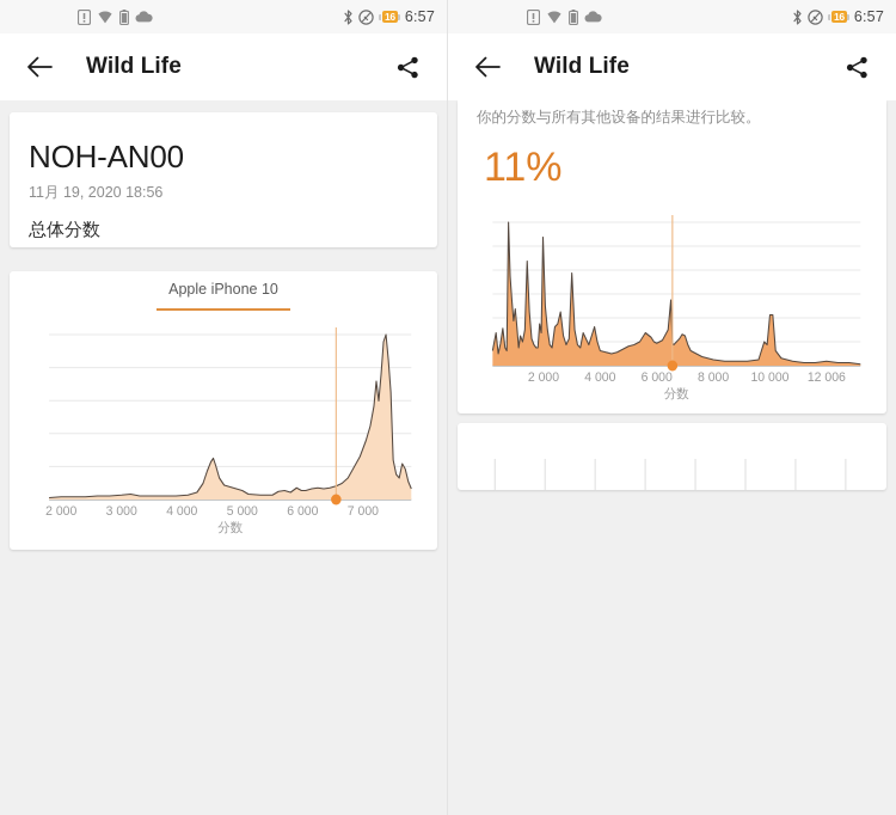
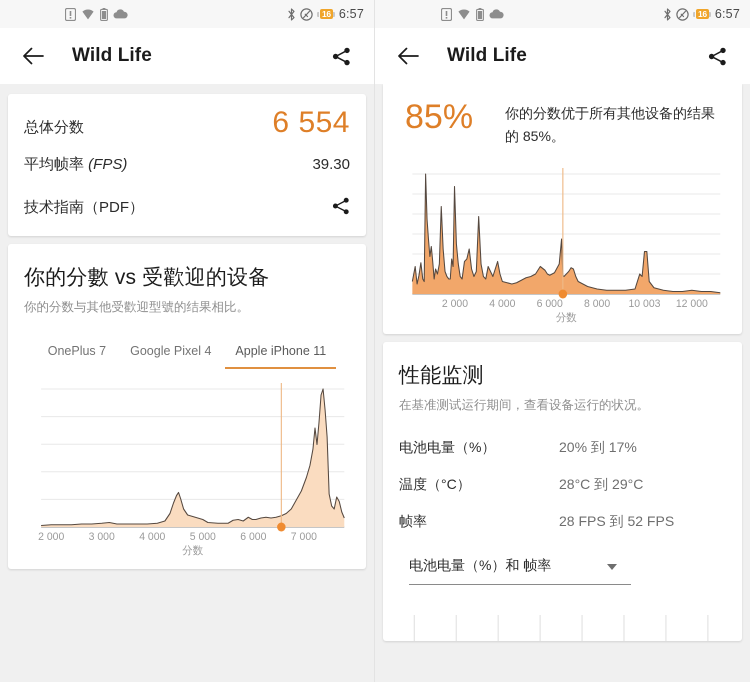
  16
  6:57
  Wild Life
- NOH-AN00
- 11月 19, 2020 18:56
  总体分数
+ 6 554
+ 平均帧率 (FPS)
+ 39.30
+ 技术指南（PDF）
+ 你的分數 vs 受歡迎的设备
+ 你的分数与其他受歡迎型號的结果相比。
+ OnePlus 7
+ Google Pixel 4
- Apple iPhone 10
+ Apple iPhone 11
  2 000
  3 000
  4 000
  5 000
  6 000
  7 000
  分数
  16
  6:57
  Wild Life
- 你的分数与所有其他设备的结果进行比较。
- 11%
+ 85%
+ 你的分数优于所有其他设备的结果的 85%。
  2 000
  4 000
  6 000
  8 000
- 10 000
+ 10 003
- 12 006
+ 12 000
  分数
+ 性能监测
+ 在基准测试运行期间，查看设备运行的状况。
+ 电池电量（%）
+ 20% 到 17%
+ 温度（°C）
+ 28°C 到 29°C
+ 帧率
+ 28 FPS 到 52 FPS
+ 电池电量（%）和 帧率
